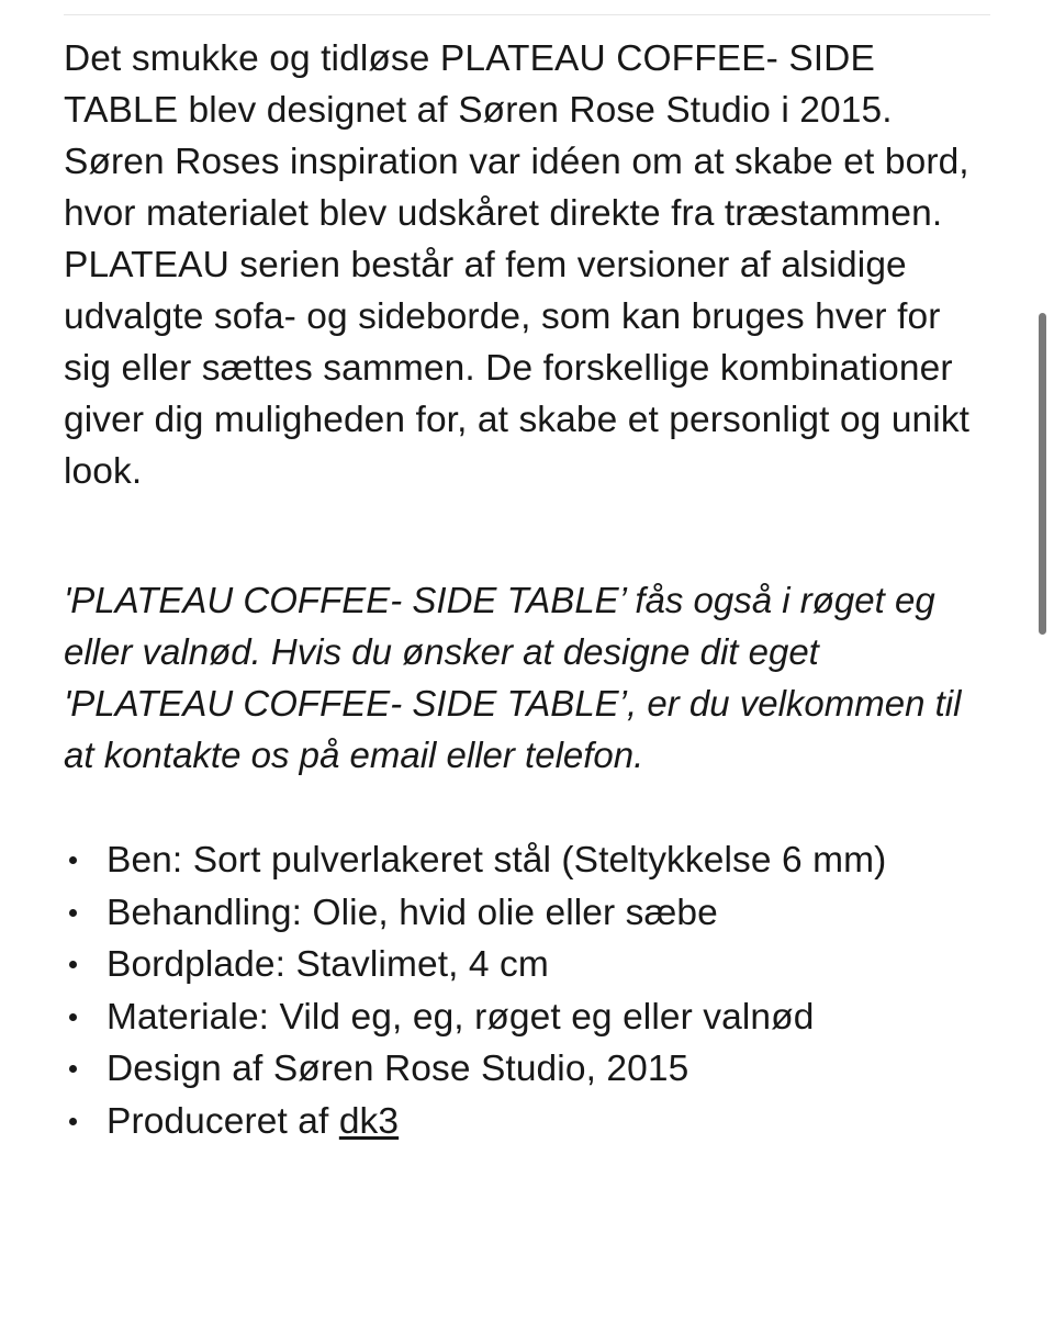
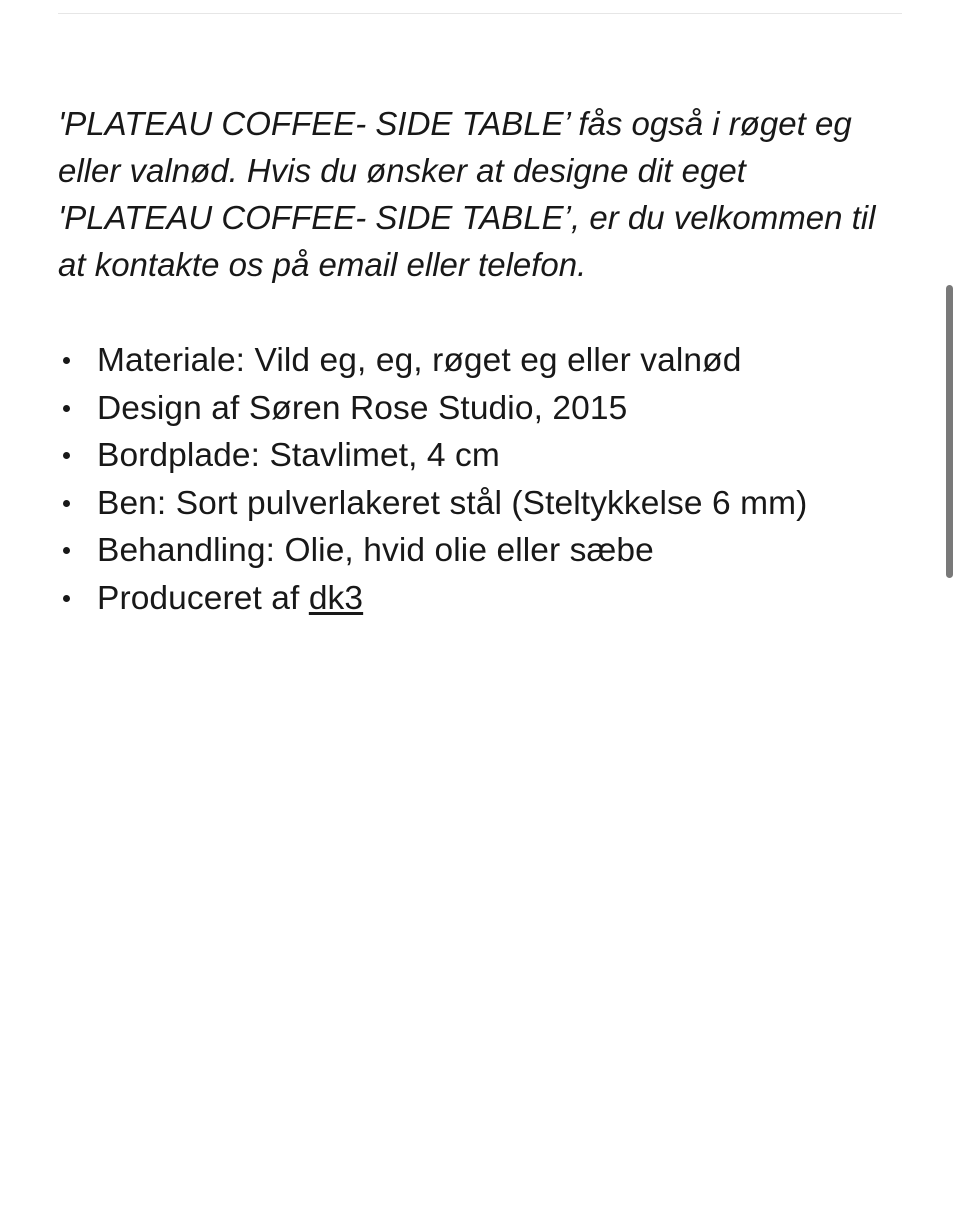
- Det smukke og tidløse PLATEAU COFFEE- SIDE TABLE blev designet af Søren Rose Studio i 2015. Søren Roses inspiration var idéen om at skabe et bord, hvor materialet blev udskåret direkte fra træstammen. PLATEAU serien består af fem versioner af alsidige udvalgte sofa- og sideborde, som kan bruges hver for sig eller sættes sammen. De forskellige kombinationer giver dig muligheden for, at skabe et personligt og unikt look.
  'PLATEAU COFFEE- SIDE TABLE’ fås også i røget eg eller valnød. Hvis du ønsker at designe dit eget 'PLATEAU COFFEE- SIDE TABLE’, er du velkommen til at kontakte os på email eller telefon.
- Ben: Sort pulverlakeret stål (Steltykkelse 6 mm)
+ Materiale: Vild eg, eg, røget eg eller valnød
- Behandling: Olie, hvid olie eller sæbe
+ Design af Søren Rose Studio, 2015
  Bordplade: Stavlimet, 4 cm
- Materiale: Vild eg, eg, røget eg eller valnød
+ Ben: Sort pulverlakeret stål (Steltykkelse 6 mm)
- Design af Søren Rose Studio, 2015
+ Behandling: Olie, hvid olie eller sæbe
  Produceret af dk3
